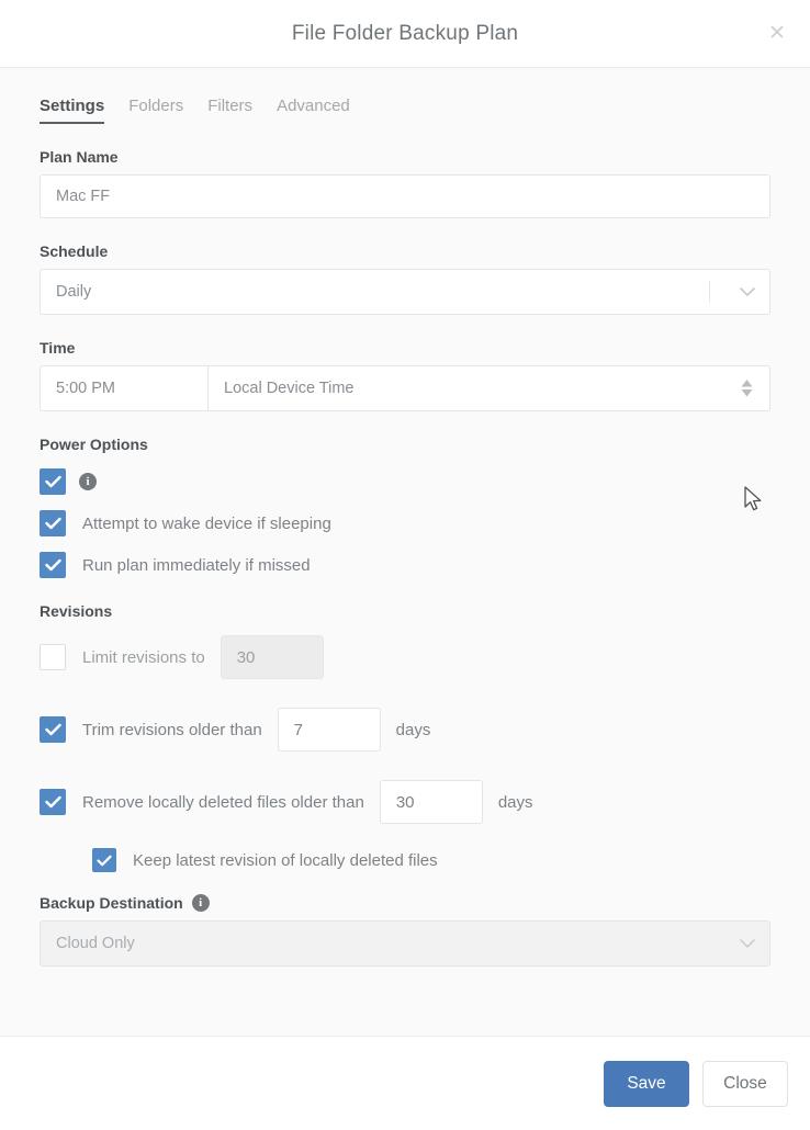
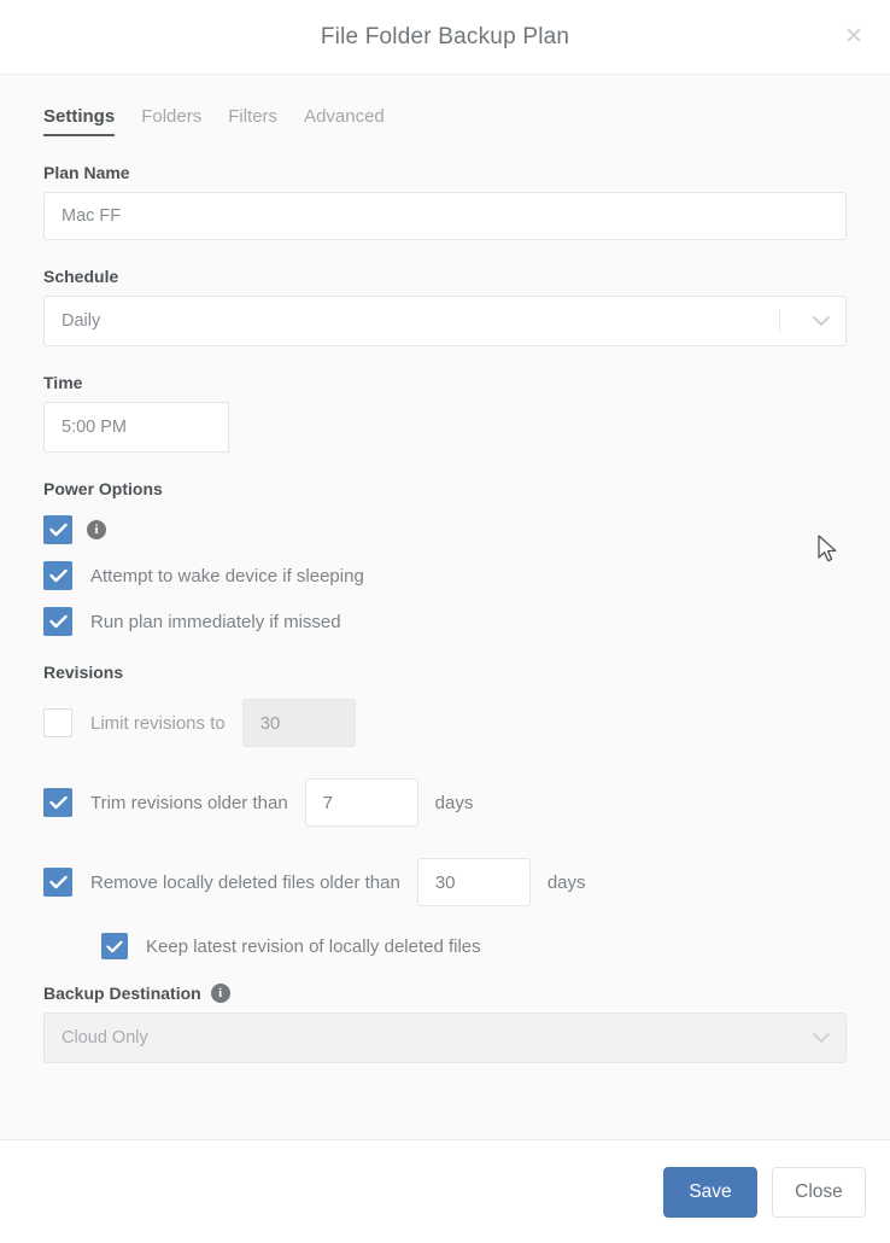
  File Folder Backup Plan
  ✕
  Settings
  Folders
  Filters
  Advanced
  Plan Name
  Mac FF
  Schedule
  Daily
  Time
  5:00 PM
- Local Device Time
  Power Options
  i
  Attempt to wake device if sleeping
  Run plan immediately if missed
  Revisions
  Limit revisions to
  30
  Trim revisions older than
  7
  days
  Remove locally deleted files older than
  30
  days
  Keep latest revision of locally deleted files
  Backup Destination
  i
  Cloud Only
  Save
  Close
